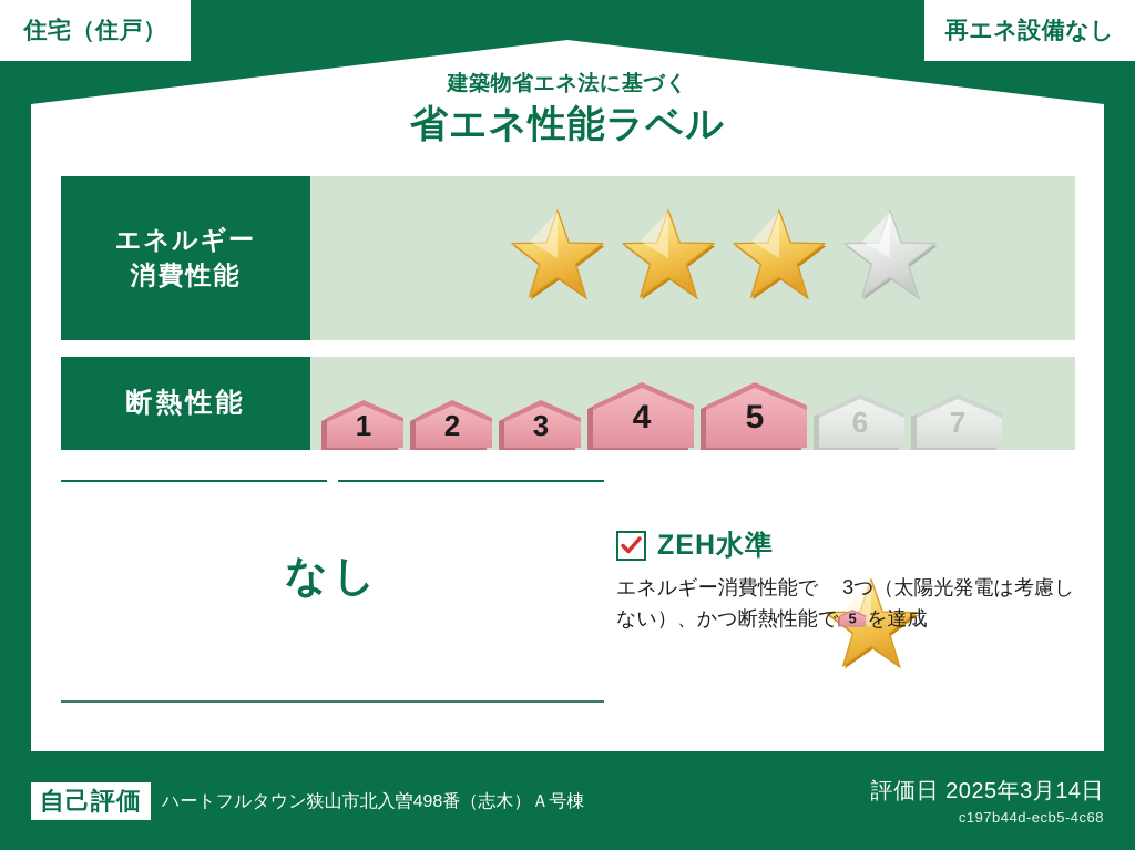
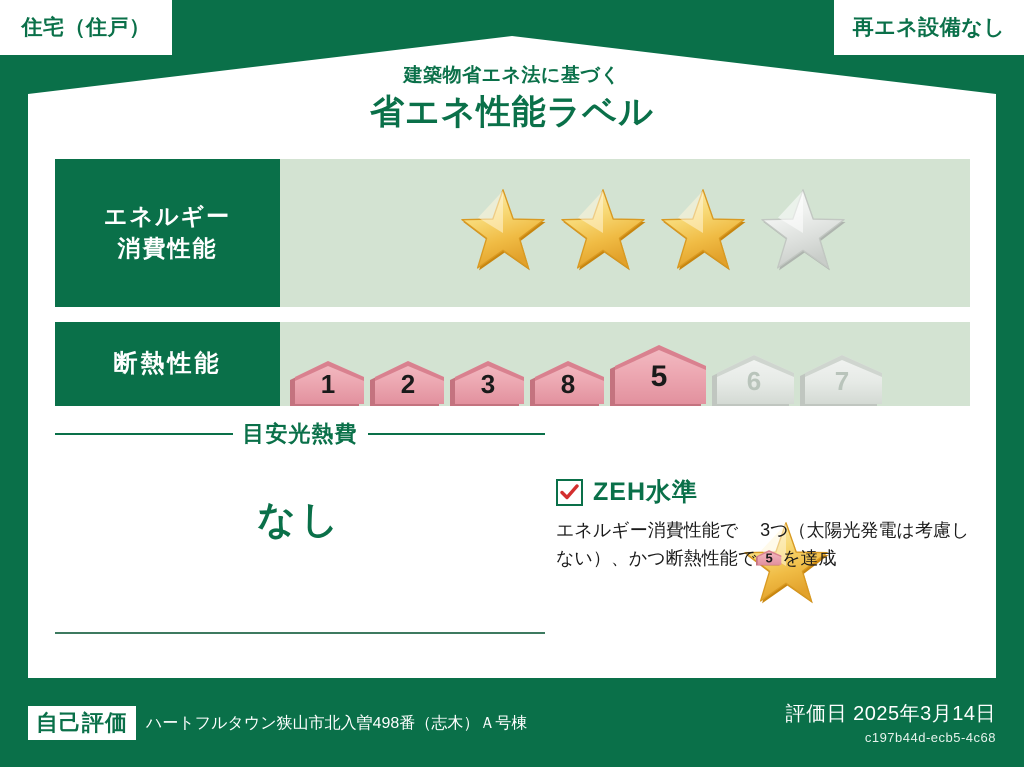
  住宅（住戸）
  再エネ設備なし
  建築物省エネ法に基づく
  省エネ性能ラベル
  エネルギー
  消費性能
  断熱性能
  1
  2
  3
- 4
+ 8
  5
  6
  7
+ 目安光熱費
  なし
  ZEH水準
  エネルギー消費性能で 3つ（太陽光発電は考慮しない）、かつ断熱性能で
  5
  を達成
  自己評価
  ハートフルタウン狭山市北入曽498番（志木）Ａ号棟
  評価日 2025年3月14日
  c197b44d-ecb5-4c68
